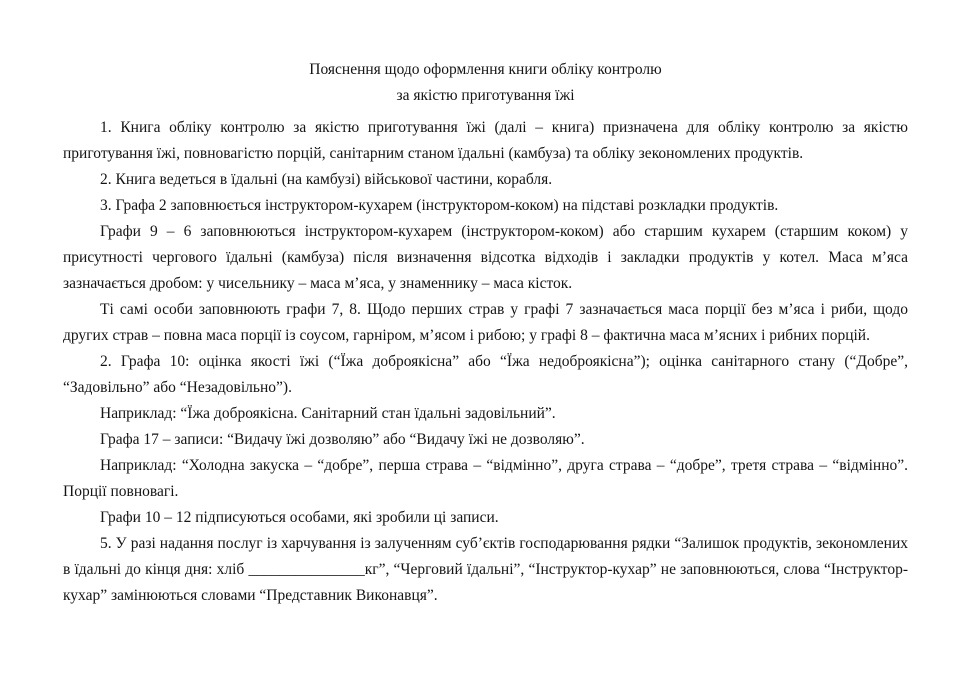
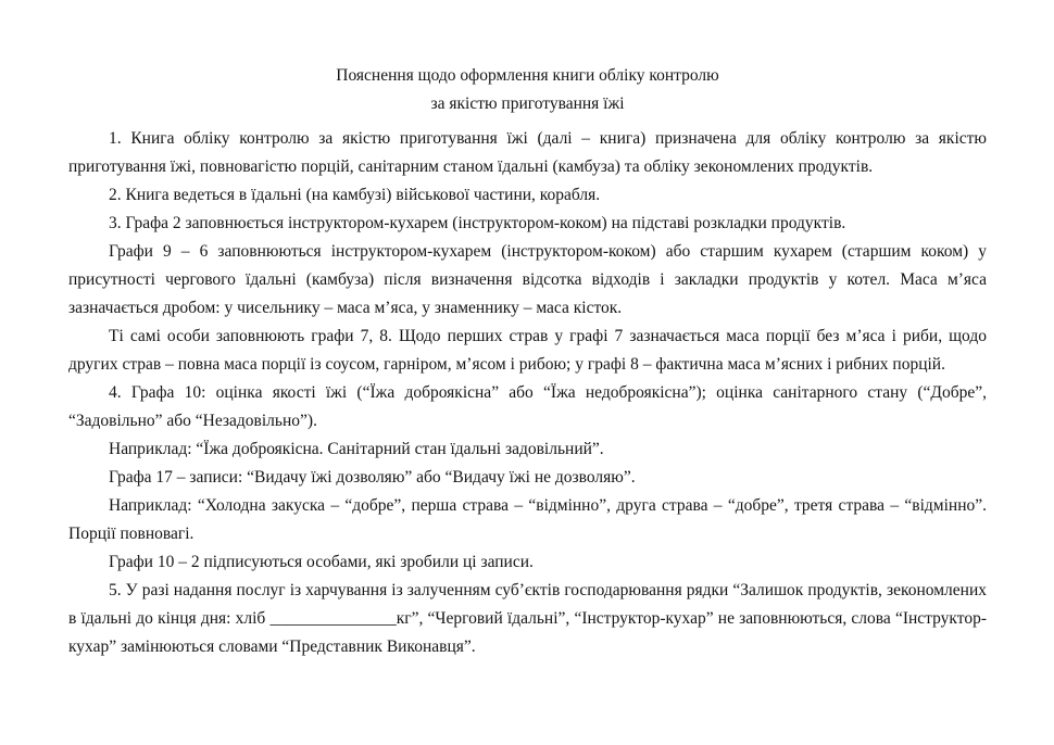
  Пояснення щодо оформлення книги обліку контролю
  за якістю приготування їжі
  1. Книга обліку контролю за якістю приготування їжі (далі – книга) призначена для обліку контролю за якістю приготування їжі, повновагістю порцій, санітарним станом їдальні (камбуза) та обліку зекономлених продуктів.
  2. Книга ведеться в їдальні (на камбузі) військової частини, корабля.
  3. Графа 2 заповнюється інструктором-кухарем (інструктором-коком) на підставі розкладки продуктів.
  Графи 9 – 6 заповнюються інструктором-кухарем (інструктором-коком) або старшим кухарем (старшим коком) у присутності чергового їдальні (камбуза) після визначення відсотка відходів і закладки продуктів у котел. Маса м’яса зазначається дробом: у чисельнику – маса м’яса, у знаменнику – маса кісток.
  Ті самі особи заповнюють графи 7, 8. Щодо перших страв у графі 7 зазначається маса порції без м’яса і риби, щодо других страв – повна маса порції із соусом, гарніром, м’ясом і рибою; у графі 8 – фактична маса м’ясних і рибних порцій.
- 2. Графа 10: оцінка якості їжі (“Їжа доброякісна” або “Їжа недоброякісна”); оцінка санітарного стану (“Добре”, “Задовільно” або “Незадовільно”).
+ 4. Графа 10: оцінка якості їжі (“Їжа доброякісна” або “Їжа недоброякісна”); оцінка санітарного стану (“Добре”, “Задовільно” або “Незадовільно”).
  Наприклад: “Їжа доброякісна. Санітарний стан їдальні задовільний”.
  Графа 17 – записи: “Видачу їжі дозволяю” або “Видачу їжі не дозволяю”.
  Наприклад: “Холодна закуска – “добре”, перша страва – “відмінно”, друга страва – “добре”, третя страва – “відмінно”. Порції повновагі.
- Графи 10 – 12 підписуються особами, які зробили ці записи.
+ Графи 10 – 2 підписуються особами, які зробили ці записи.
  5. У разі надання послуг із харчування із залученням суб’єктів господарювання рядки “Залишок продуктів, зекономлених в їдальні до кінця дня: хліб _______________кг”, “Черговий їдальні”, “Інструктор-кухар” не заповнюються, слова “Інструктор-кухар” замінюються словами “Представник Виконавця”.
